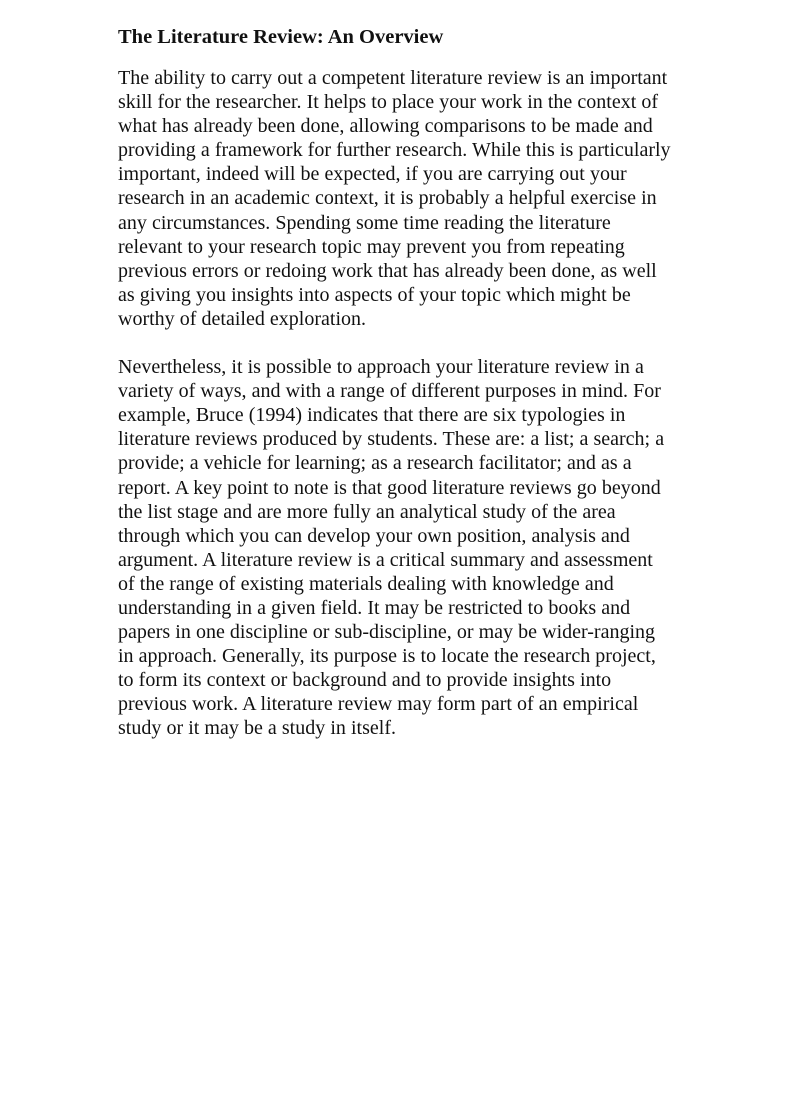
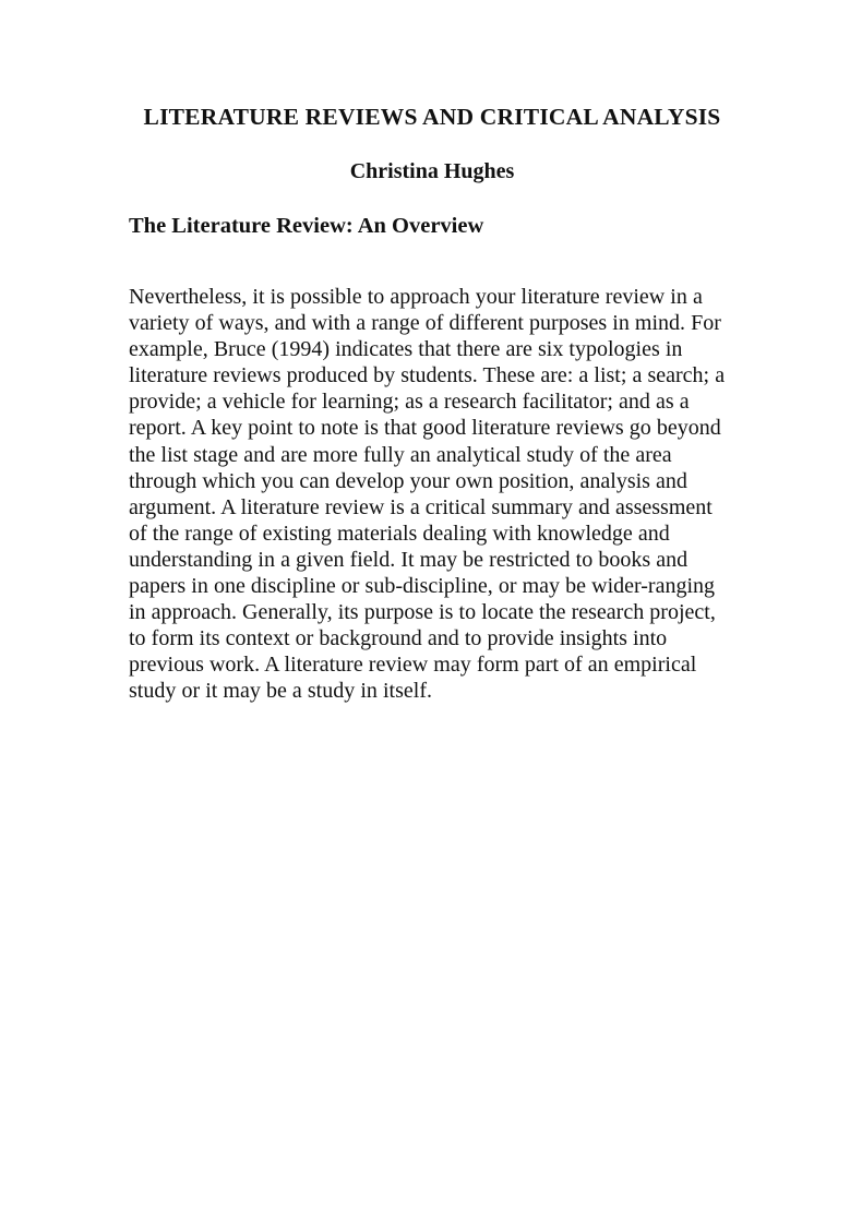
+ LITERATURE REVIEWS AND CRITICAL ANALYSIS
+ Christina Hughes
  The Literature Review: An Overview
- The ability to carry out a competent literature review is an important skill for the researcher. It helps to place your work in the context of what has already been done, allowing comparisons to be made and providing a framework for further research. While this is particularly important, indeed will be expected, if you are carrying out your research in an academic context, it is probably a helpful exercise in any circumstances. Spending some time reading the literature relevant to your research topic may prevent you from repeating previous errors or redoing work that has already been done, as well as giving you insights into aspects of your topic which might be worthy of detailed exploration.
  Nevertheless, it is possible to approach your literature review in a variety of ways, and with a range of different purposes in mind. For example, Bruce (1994) indicates that there are six typologies in literature reviews produced by students. These are: a list; a search; a provide; a vehicle for learning; as a research facilitator; and as a report. A key point to note is that good literature reviews go beyond the list stage and are more fully an analytical study of the area through which you can develop your own position, analysis and argument. A literature review is a critical summary and assessment of the range of existing materials dealing with knowledge and understanding in a given field. It may be restricted to books and papers in one discipline or sub-discipline, or may be wider-ranging in approach. Generally, its purpose is to locate the research project, to form its context or background and to provide insights into previous work. A literature review may form part of an empirical study or it may be a study in itself.
